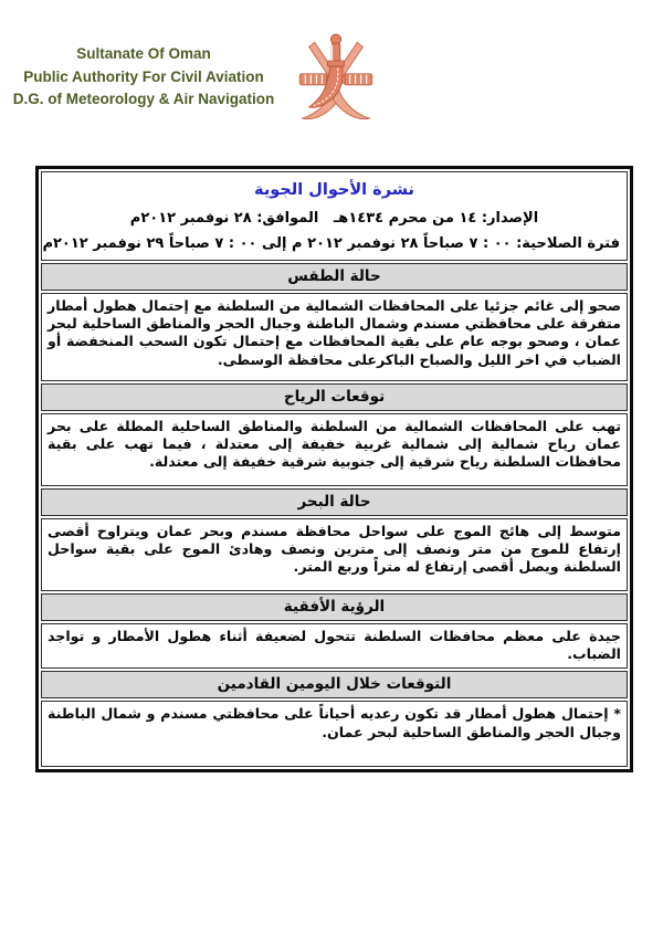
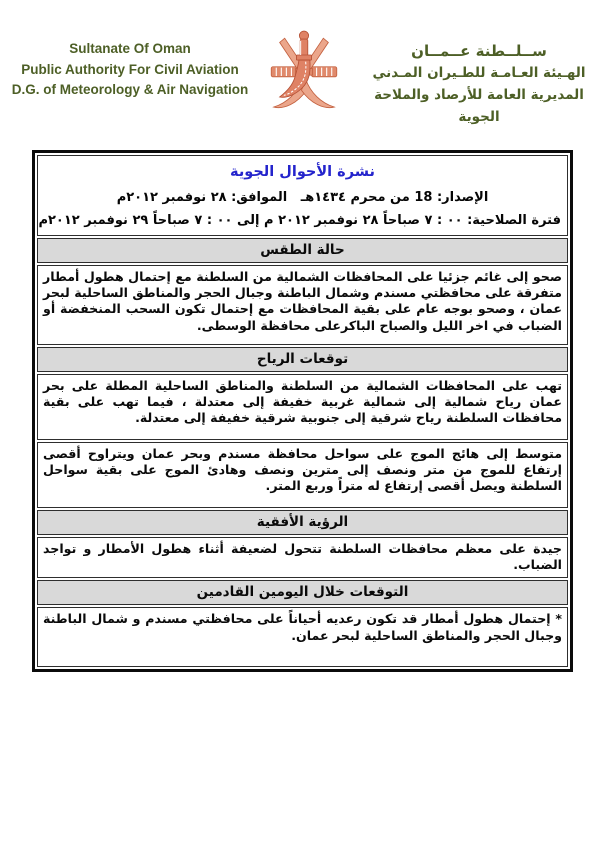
  Sultanate Of Oman
  Public Authority For Civil Aviation
  D.G. of Meteorology & Air Navigation
+ ســلــطنة عــمــان
+ الهـيئة العـامـة للطـيران المـدني
+ المديرية العامة للأرصاد والملاحة الجوية
  نشرة الأحوال الجوية
- الإصدار: ١٤ من محرم ١٤٣٤هـ الموافق: ٢٨ نوفمبر ٢٠١٢م
+ الإصدار: 18 من محرم ١٤٣٤هـ الموافق: ٢٨ نوفمبر ٢٠١٢م
  فترة الصلاحية: ٠٠ : ٧ صباحاً ٢٨ نوفمبر ٢٠١٢ م إلى ٠٠ : ٧ صباحاً ٢٩ نوفمبر ٢٠١٢م
  حالة الطقس
  صحو إلى غائم جزئيا على المحافظات الشمالية من السلطنة مع إحتمال هطول أمطار متفرقة على محافظتي مسندم وشمال الباطنة وجبال الحجر والمناطق الساحلية لبحر عمان ، وصحو بوجه عام على بقية المحافظات مع إحتمال تكون السحب المنخفضة أو الضباب في اخر الليل والصباح الباكرعلى محافظة الوسطى.
  توقعات الرياح
  تهب على المحافظات الشمالية من السلطنة والمناطق الساحلية المطلة على بحر عمان رياح شمالية إلى شمالية غربية خفيفة إلى معتدلة ، فيما تهب على بقية محافظات السلطنة رياح شرقية إلى جنوبية شرقية خفيفة إلى معتدلة.
- حالة البحر
  متوسط إلى هائج الموج على سواحل محافظة مسندم وبحر عمان ويتراوح أقصى إرتفاع للموج من متر ونصف إلى مترين ونصف وهادئ الموج على بقية سواحل السلطنة ويصل أقصى إرتفاع له متراً وربع المتر.
  الرؤية الأفقية
  جيدة على معظم محافظات السلطنة تتحول لضعيفة أثناء هطول الأمطار و تواجد الضباب.
  التوقعات خلال اليومين القادمين
  * إحتمال هطول أمطار قد تكون رعديه أحياناً على محافظتي مسندم و شمال الباطنة وجبال الحجر والمناطق الساحلية لبحر عمان.
